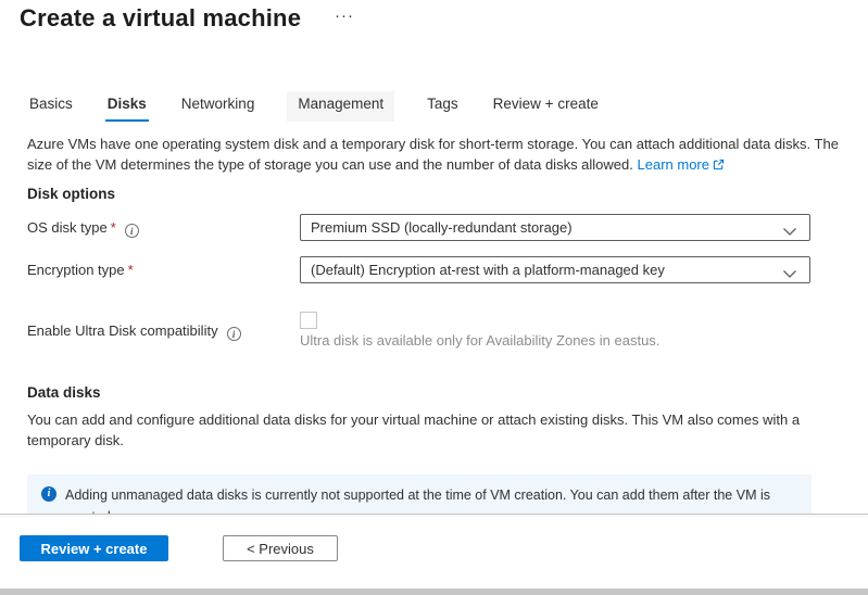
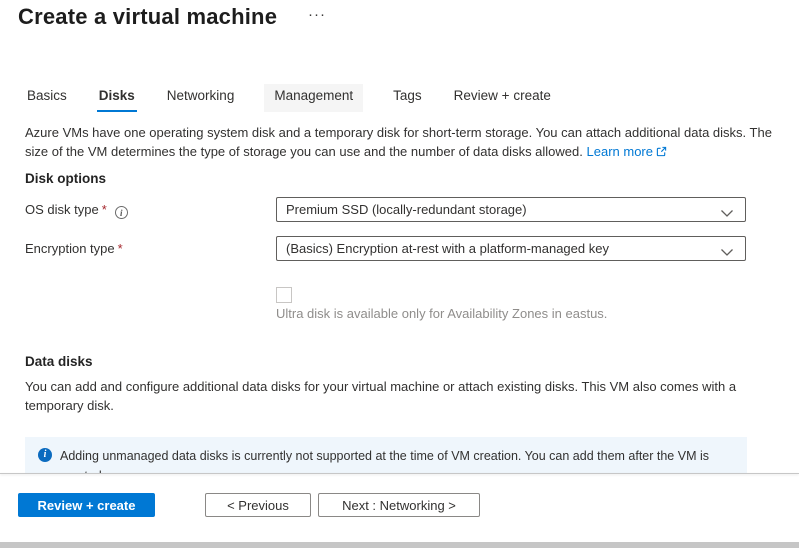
  Create a virtual machine
  ···
  Basics
  Disks
  Networking
  Management
  Tags
  Review + create
  Azure VMs have one operating system disk and a temporary disk for short-term storage. You can attach additional data disks. The size of the VM determines the type of storage you can use and the number of data disks allowed. Learn more
  Disk options
  OS disk type * i
  Premium SSD (locally-redundant storage)
  Encryption type *
- (Default) Encryption at-rest with a platform-managed key
+ (Basics) Encryption at-rest with a platform-managed key
- Enable Ultra Disk compatibility i
  Ultra disk is available only for Availability Zones in eastus.
  Data disks
  You can add and configure additional data disks for your virtual machine or attach existing disks. This VM also comes with a temporary disk.
  i
  Adding unmanaged data disks is currently not supported at the time of VM creation. You can add them after the VM is
  Review + create
  < Previous
+ Next : Networking >
